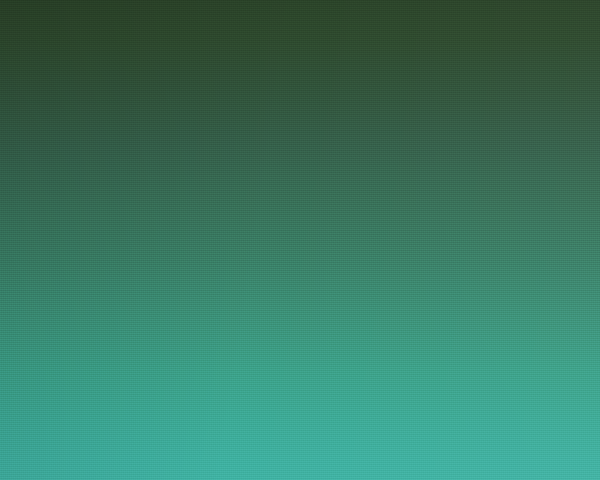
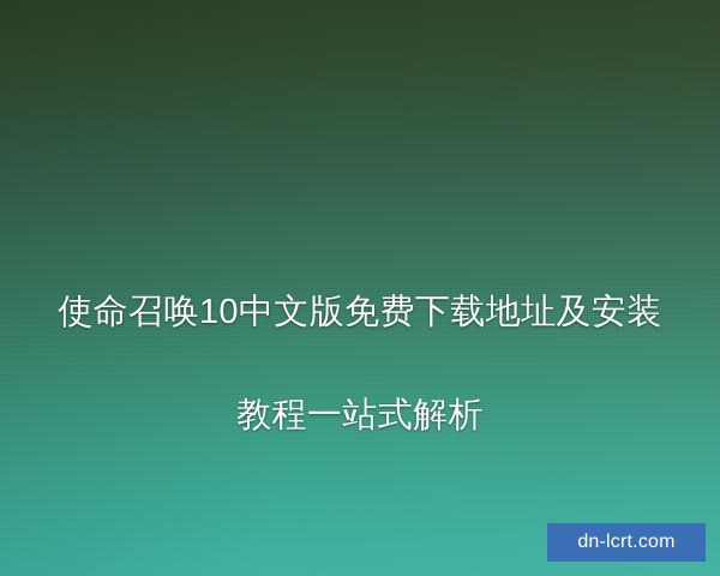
+ 使命召唤10中文版免费下载地址及安装
+ 教程一站式解析
+ dn-lcrt.com
